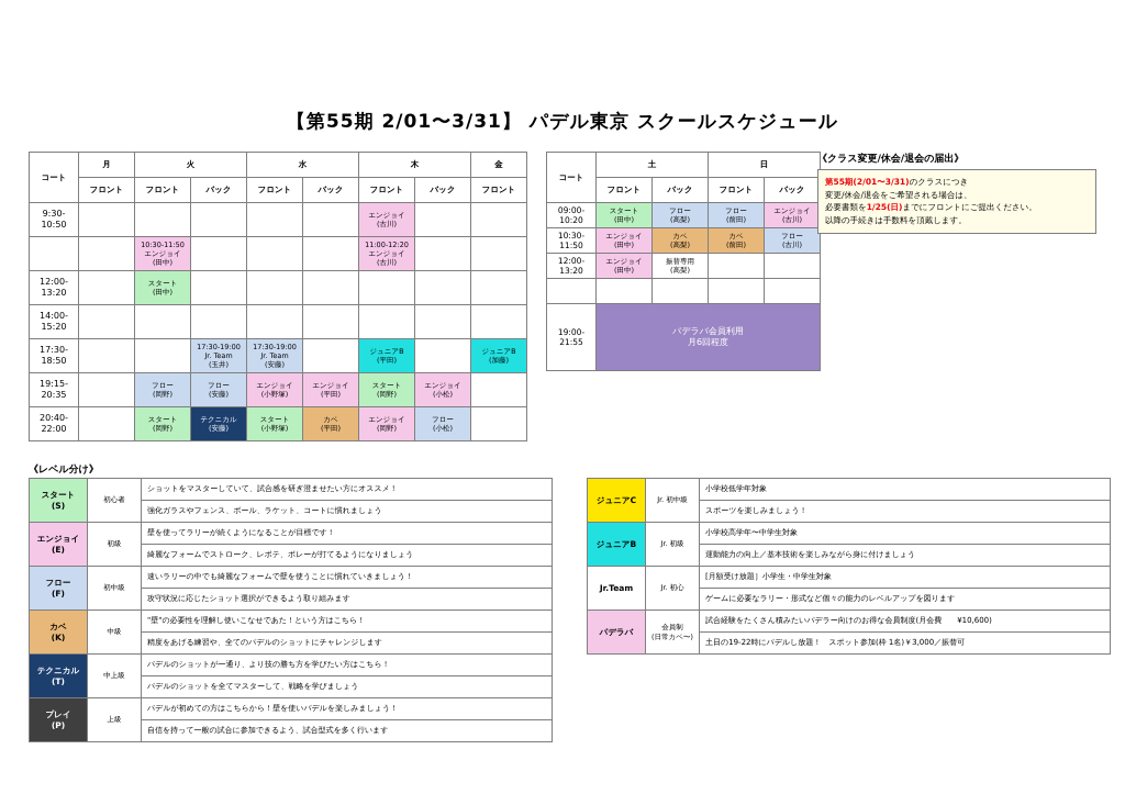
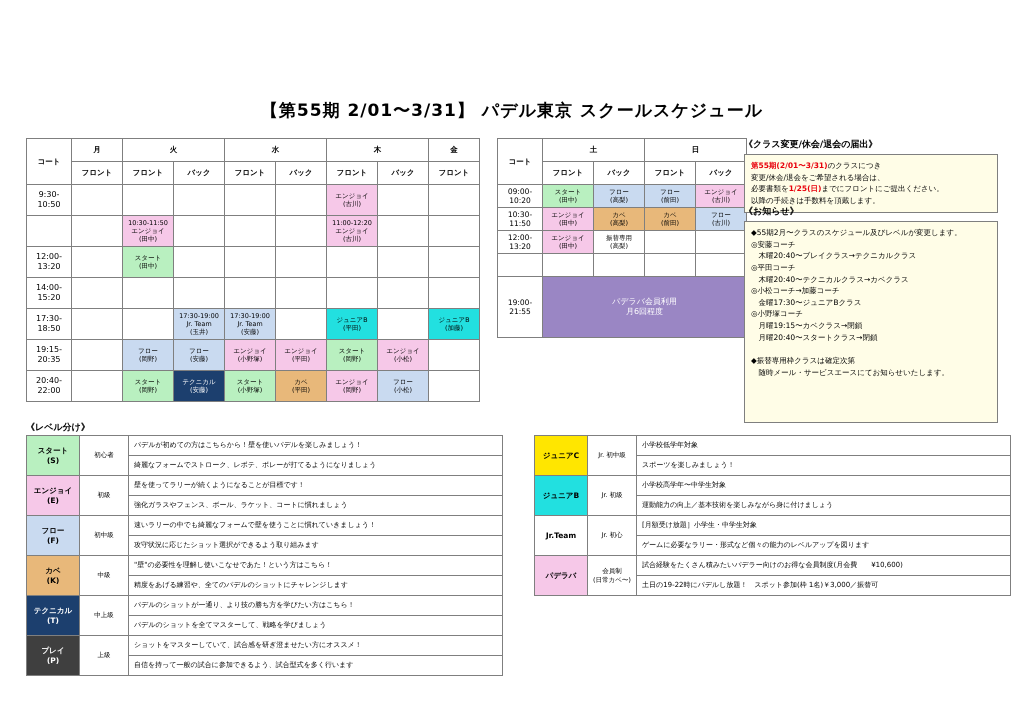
  【第55期 2/01〜3/31】 パデル東京 スクールスケジュール
  コート	月	火	水	木	金
  フロント	フロント	バック	フロント	バック	フロント	バック	フロント
  9:30-10:50						エンジョイ(古川)
  		10:30-11:50エンジョイ(田中)				11:00-12:20エンジョイ(古川)
  12:00-13:20		(田中)
  14:00-15:20
  17:30-18:50			17:30-19:00Jr. Team(玉井)	17:30-19:00Jr. Team(安藤)		ジュニアB(平田)		ジュニアB(加藤)
  19:15-20:35		フロー(岡野)	フロー(安藤)	エンジョイ(小野塚)	エンジョイ(平田)	スタート(岡野)	エンジョイ(小松)
  20:40-22:00		スタート(岡野)	テクニカル(安藤)	スタート(小野塚)	カベ(平田)	エンジョイ(岡野)	フロー(小松)
  コート	土	日
  フロント	バック	フロント	バック
  09:00-10:20	スタート(田中)	フロー(高梨)	フロー(前田)	エンジョイ(古川)
  10:30-11:50	エンジョイ(田中)	カベ(高梨)	カベ(前田)	フロー(古川)
  12:00-13:20	エンジョイ(田中)	振替専用(高梨)
  19:00-21:55	パデラバ会員利用月6回程度
  《クラス変更/休会/退会の届出》
  第55期(2/01〜3/31)のクラスにつき
  変更/休会/退会をご希望される場合は、
  必要書類を1/25(日)までにフロントにご提出ください。
  以降の手続きは手数料を頂戴します。
+ 《お知らせ》
+ ◆55期2月〜クラスのスケジュール及びレベルが変更します。
+ ◎安藤コーチ
+ 木曜20:40〜ブレイクラス→テクニカルクラス
+ ◎平田コーチ
+ 木曜20:40〜テクニカルクラス→カベクラス
+ ◎小松コーチ→加藤コーチ
+ 金曜17:30〜ジュニアBクラス
+ ◎小野塚コーチ
+ 月曜19:15〜カベクラス→閉鎖
+ 月曜20:40〜スタートクラス→閉鎖
+ ◆振替専用枠クラスは確定次第
+ 随時メール・サービスエースにてお知らせいたします。
  《レベル分け》
- スタート(S)	初心者	ショットをマスターしていて、試合感を研ぎ澄ませたい方にオススメ！
+ スタート(S)	初心者	パデルが初めての方はこちらから！壁を使いパデルを楽しみましょう！
- 強化ガラスやフェンス、ボール、ラケット、コートに慣れましょう
+ 綺麗なフォームでストローク、レボテ、ボレーが打てるようになりましょう
  エンジョイ(E)	初級	壁を使ってラリーが続くようになることが目標です！
- 綺麗なフォームでストローク、レボテ、ボレーが打てるようになりましょう
+ 強化ガラスやフェンス、ボール、ラケット、コートに慣れましょう
  フロー(F)	初中級	速いラリーの中でも綺麗なフォームで壁を使うことに慣れていきましょう！
  攻守状況に応じたショット選択ができるよう取り組みます
  カベ(K)	中級	"壁"の必要性を理解し使いこなせであた！という方はこちら！
  精度をあげる練習や、全てのパデルのショットにチャレンジします
  テクニカル(T)	中上級	パデルのショットが一通り、より技の勝ち方を学びたい方はこちら！
  パデルのショットを全てマスターして、戦略を学びましょう
- プレイ(P)	上級	パデルが初めての方はこちらから！壁を使いパデルを楽しみましょう！
+ プレイ(P)	上級	ショットをマスターしていて、試合感を研ぎ澄ませたい方にオススメ！
  自信を持って一般の試合に参加できるよう、試合型式を多く行います
  ジュニアC	Jr. 初中級	小学校低学年対象
  スポーツを楽しみましょう！
  ジュニアB	Jr. 初級	小学校高学年〜中学生対象
  運動能力の向上／基本技術を楽しみながら身に付けましょう
  Jr.Team	Jr. 初心	[月額受け放題］小学生・中学生対象
  ゲームに必要なラリー・形式など個々の能力のレベルアップを図ります
  パデラバ	会員制(日常カベ〜)	試合経験をたくさん積みたいパデラー向けのお得な会員制度(月会費 ¥10,600)
  土日の19-22時にパデルし放題！ スポット参加(枠 1名)￥3,000／振替可
